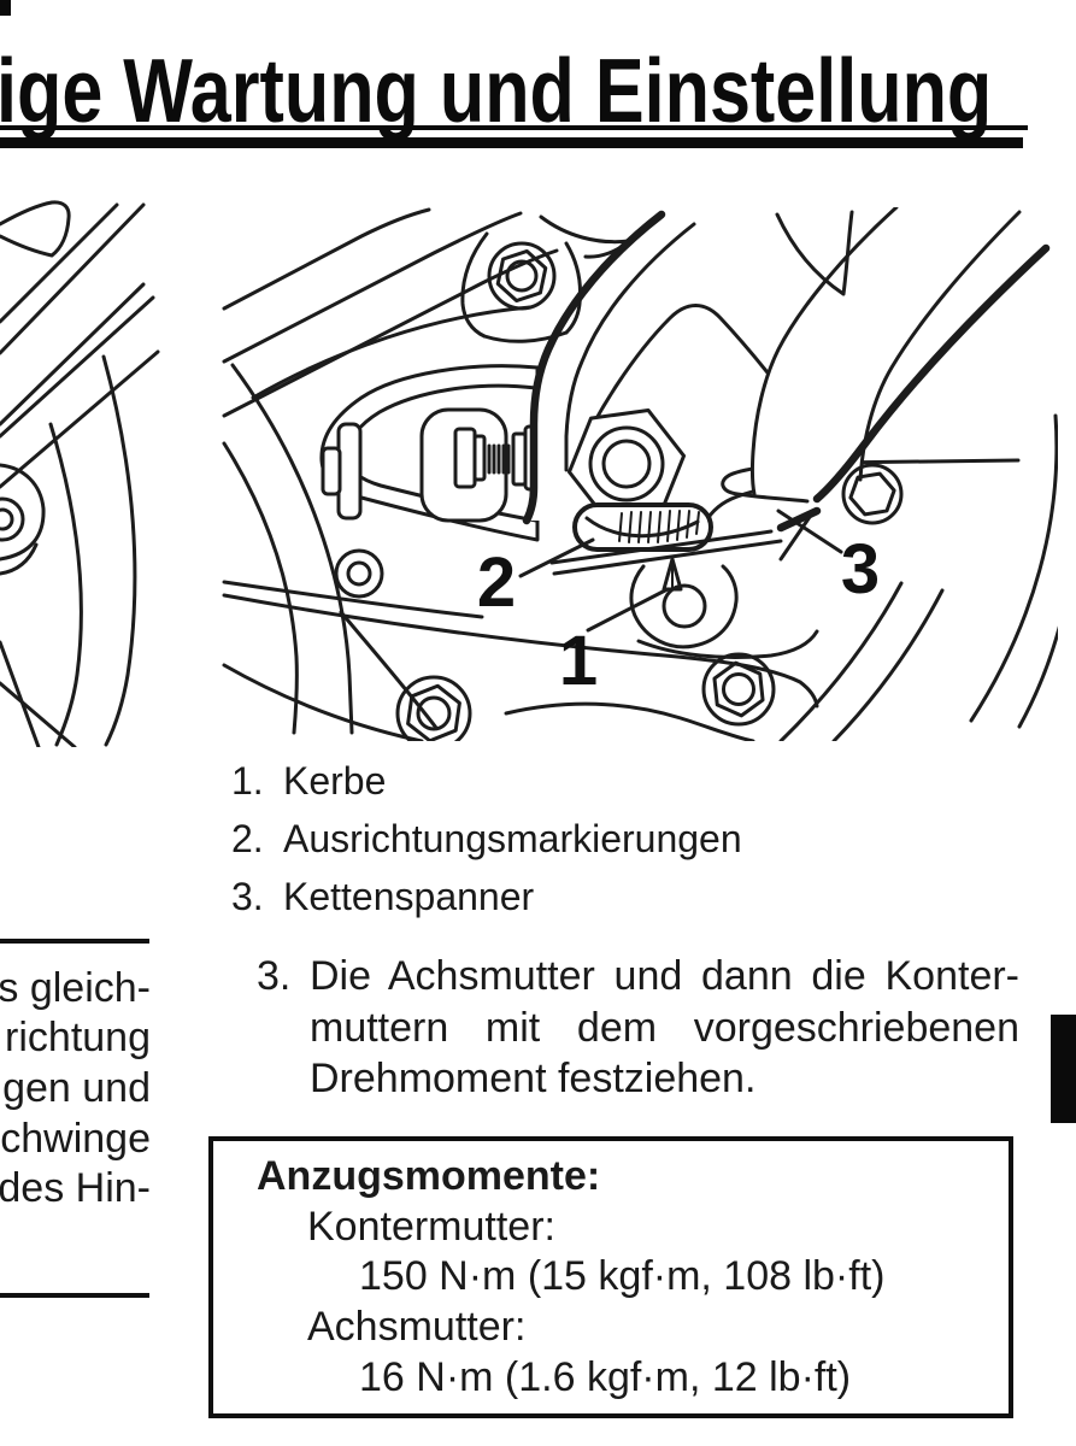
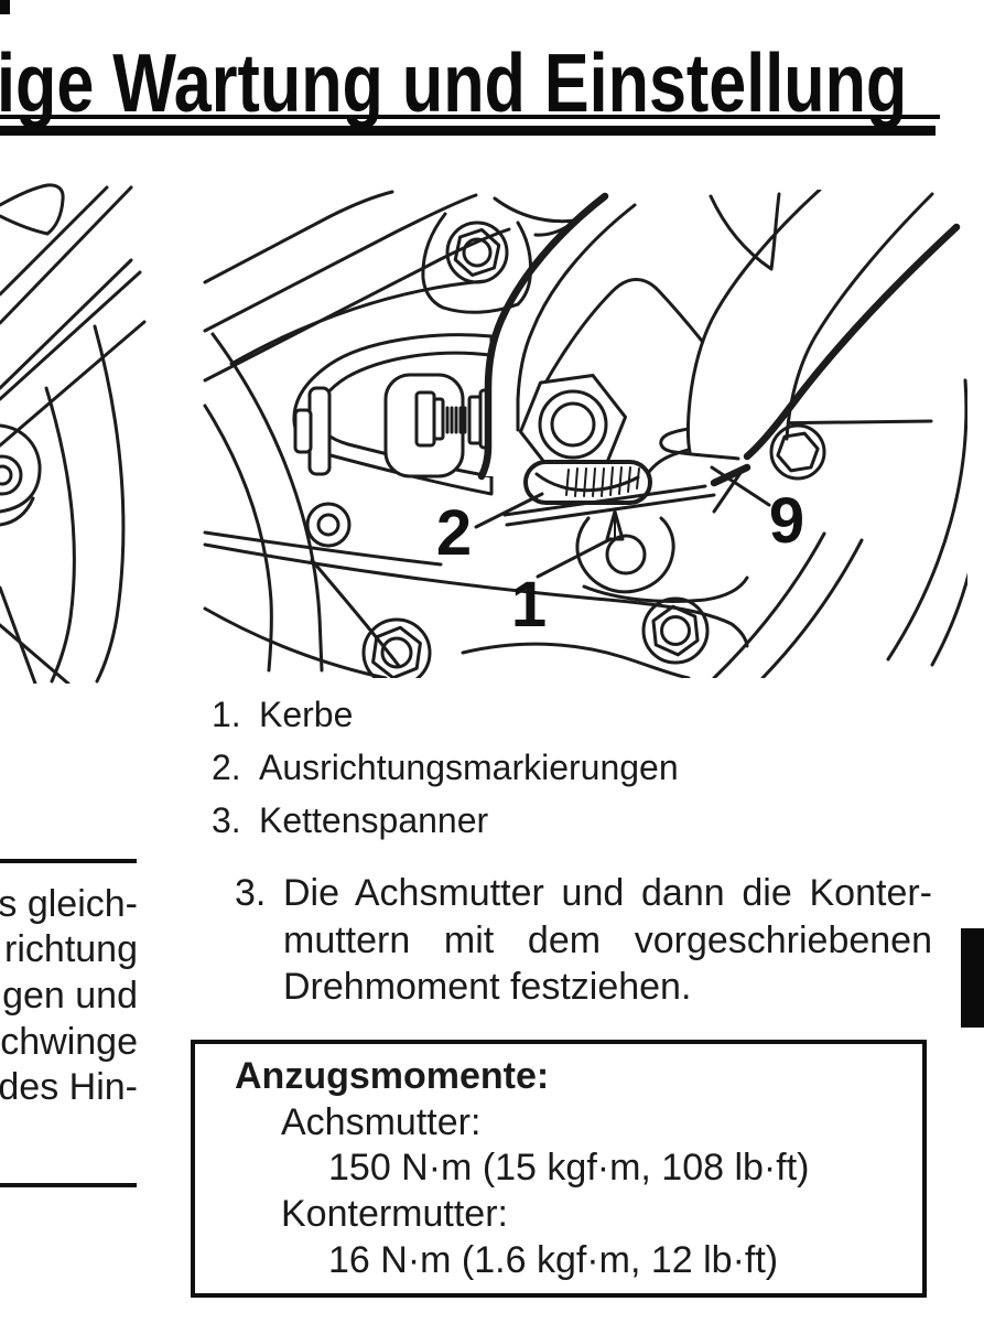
  ige Wartung und Einstellung
  1
  2
- 3
+ 9
  1.
  Kerbe
  2.
  Ausrichtungsmarkierungen
  3.
  Kettenspanner
  s gleich-
  richtung
  gen und
  chwinge
  des Hin-
  3.
  Die Achsmutter und dann die Konter-
  muttern mit dem vorgeschriebenen
  Drehmoment festziehen.
  Anzugsmomente:
- Kontermutter:
+ Achsmutter:
  150 N·m (15 kgf·m, 108 lb·ft)
- Achsmutter:
+ Kontermutter:
  16 N·m (1.6 kgf·m, 12 lb·ft)
